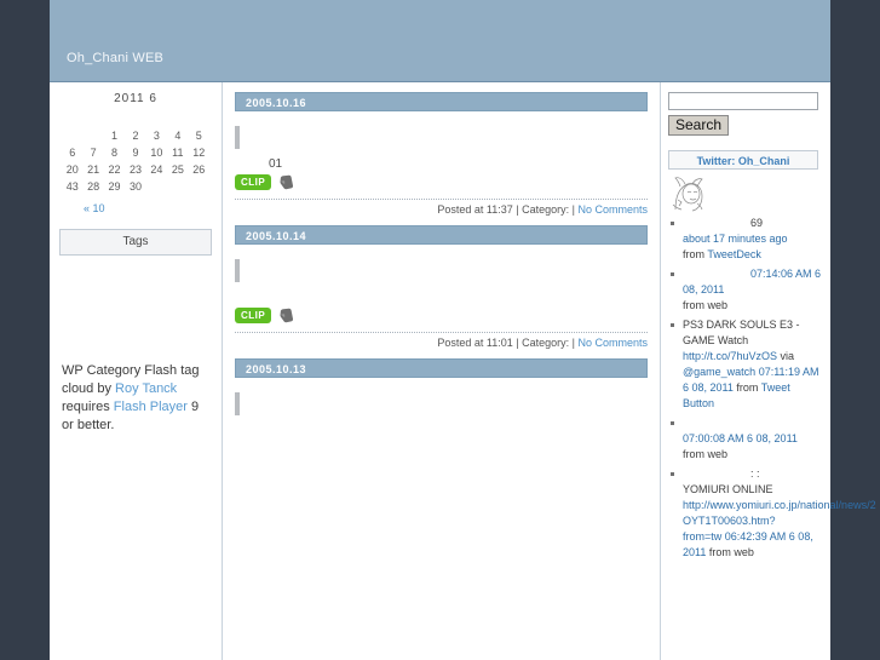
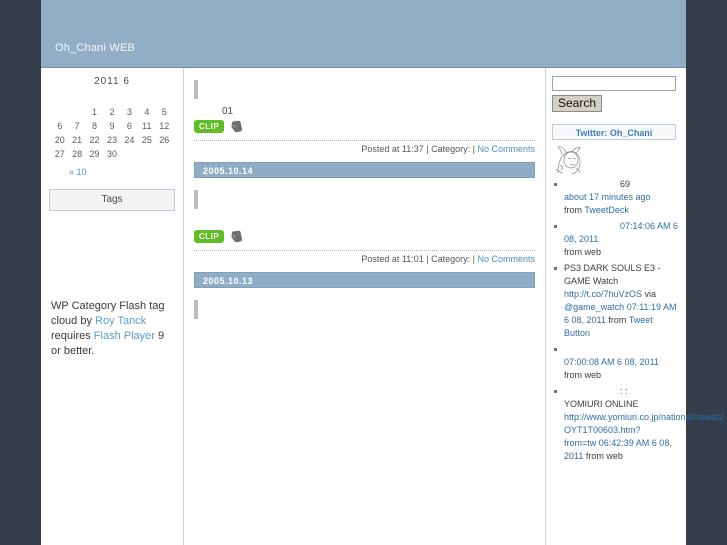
  Oh_Chani WEB
  2011 6
  		1	2	3	4	5
- 6	7	8	9	10	11	12
+ 6	7	8	9	6	11	12
  20	21	22	23	24	25	26
- 43	28	29	30
+ 27	28	29	30
  « 10
  Tags
  WP Category Flash tag cloud by Roy Tanck requires Flash Player 9 or better.
- 2005.10.16
  01
  CLIP
  Posted at 11:37 | Category: | No Comments
  2005.10.14
  CLIP
  Posted at 11:01 | Category: | No Comments
  2005.10.13
  Search
  Twitter: Oh_Chani
  69
  about 17 minutes ago
  from TweetDeck
  07:14:06 AM 6 08, 2011
  from web
  PS3 DARK SOULS E3 - GAME Watch
  http://t.co/7huVzOS via @game_watch 07:11:19 AM 6 08, 2011 from Tweet Button
  07:00:08 AM 6 08, 2011
  from web
  : :
  YOMIURI ONLINE
  http://www.yomiuri.co.jp/national/news/2
  OYT1T00603.htm?
  from=tw 06:42:39 AM 6 08, 2011 from web
